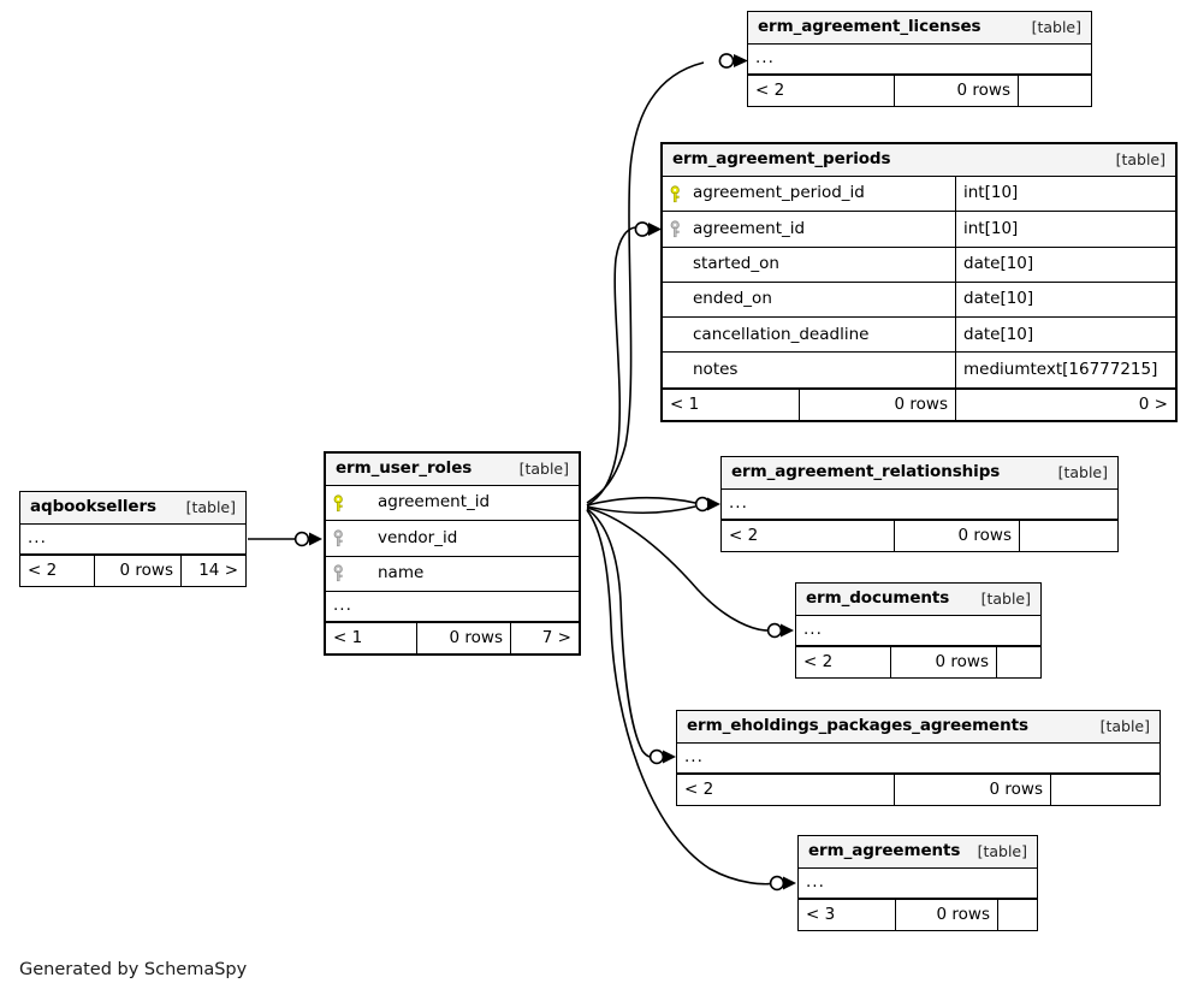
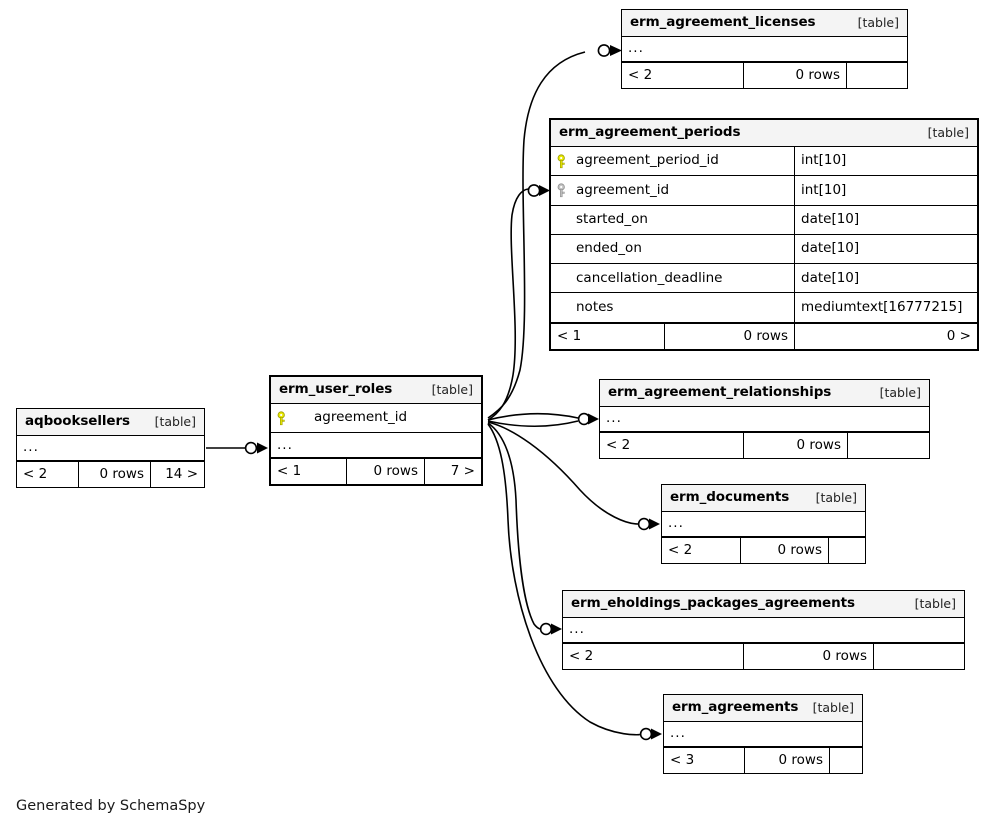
  erm_agreement_licenses
  [table]
  ...
  < 2
  0 rows
  erm_agreement_periods
  [table]
  agreement_period_id
  int[10]
  agreement_id
  int[10]
  started_on
  date[10]
  ended_on
  date[10]
  cancellation_deadline
  date[10]
  notes
  mediumtext[16777215]
  < 1
  0 rows
  0 >
  erm_user_roles
  [table]
  agreement_id
- vendor_id
- name
  ...
  < 1
  0 rows
  7 >
  aqbooksellers
  [table]
  ...
  < 2
  0 rows
  14 >
  erm_agreement_relationships
  [table]
  ...
  < 2
  0 rows
  erm_documents
  [table]
  ...
  < 2
  0 rows
  erm_eholdings_packages_agreements
  [table]
  ...
  < 2
  0 rows
  erm_agreements
  [table]
  ...
  < 3
  0 rows
  Generated by SchemaSpy
